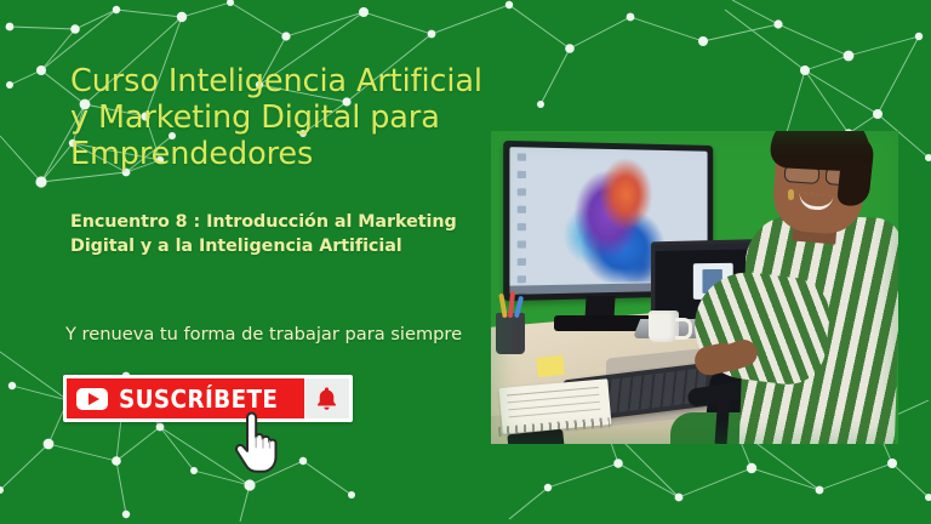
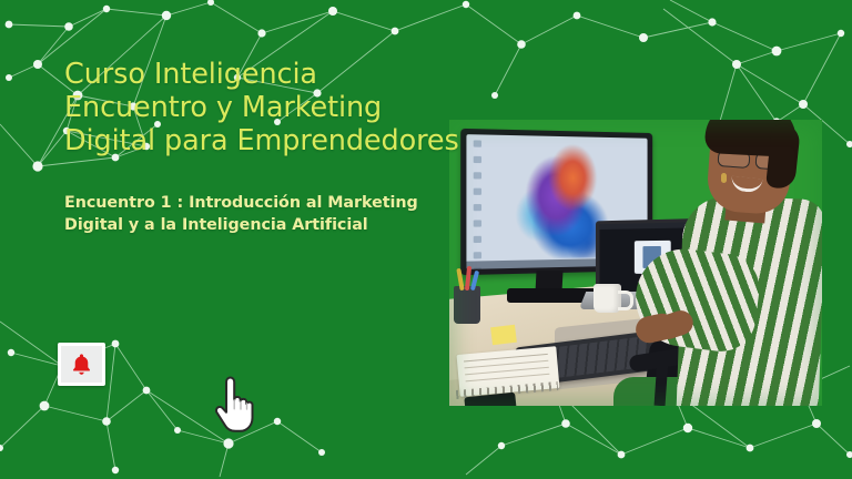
- Curso Inteligencia Artificial y Marketing Digital para Emprendedores
+ Curso Inteligencia Encuentro y Marketing Digital para Emprendedores
- Encuentro 8 : Introducción al Marketing Digital y a la Inteligencia Artificial
+ Encuentro 1 : Introducción al Marketing Digital y a la Inteligencia Artificial
- Y renueva tu forma de trabajar para siempre
- SUSCRÍBETE
